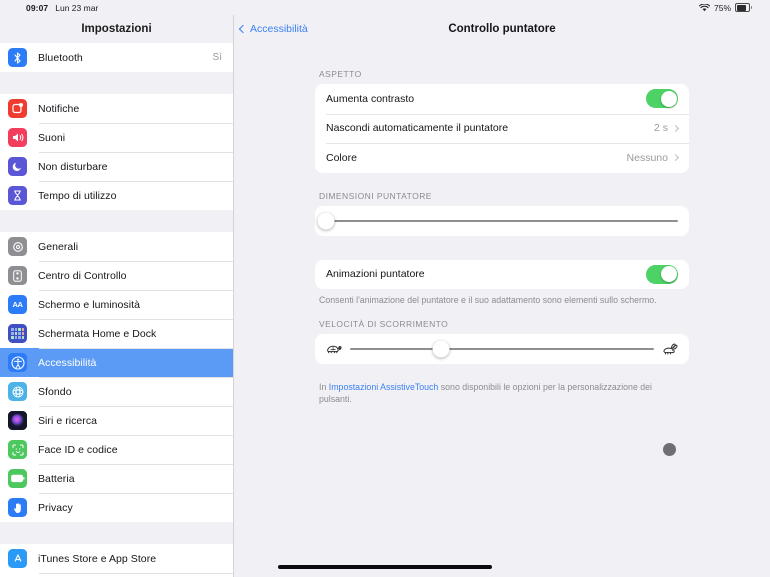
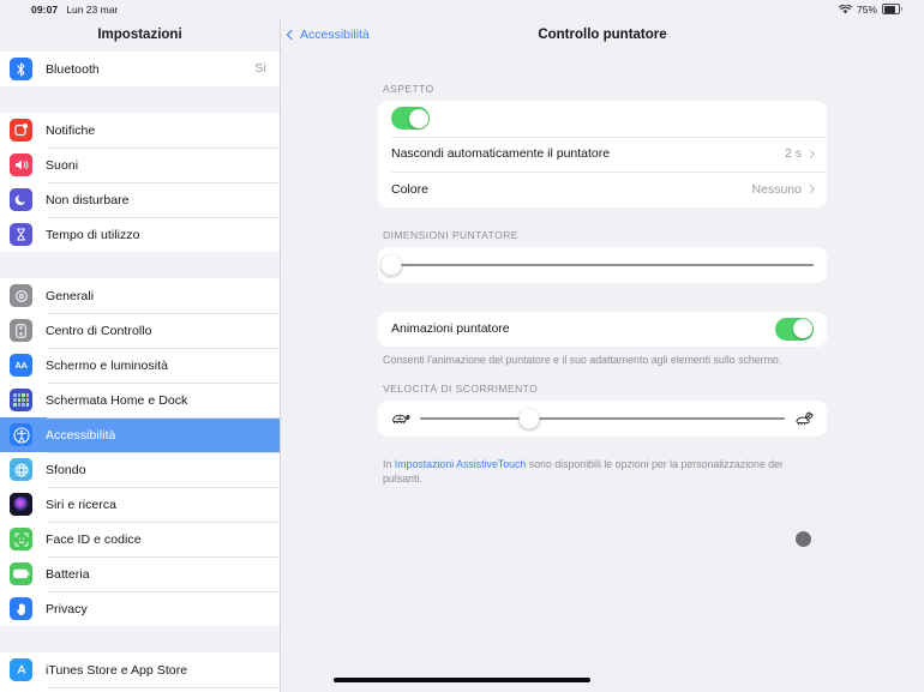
  09:07
  Lun 23 mar
  75%
  Impostazioni
  Bluetooth
  Sì
  Notifiche
  Suoni
  Non disturbare
  Tempo di utilizzo
  Generali
  Centro di Controllo
  AA
  Schermo e luminosità
  Schermata Home e Dock
  Accessibilità
  Sfondo
  Siri e ricerca
  Face ID e codice
  Batteria
  Privacy
  iTunes Store e App Store
  Accessibilità
  Controllo puntatore
  ASPETTO
- Aumenta contrasto
  Nascondi automaticamente il puntatore
  2 s
  Colore
  Nessuno
  DIMENSIONI PUNTATORE
  Animazioni puntatore
- Consenti l'animazione del puntatore e il suo adattamento sono elementi sullo schermo.
+ Consenti l'animazione del puntatore e il suo adattamento agli elementi sullo schermo.
  VELOCITÀ DI SCORRIMENTO
  In Impostazioni AssistiveTouch sono disponibili le opzioni per la personalizzazione dei pulsanti.
